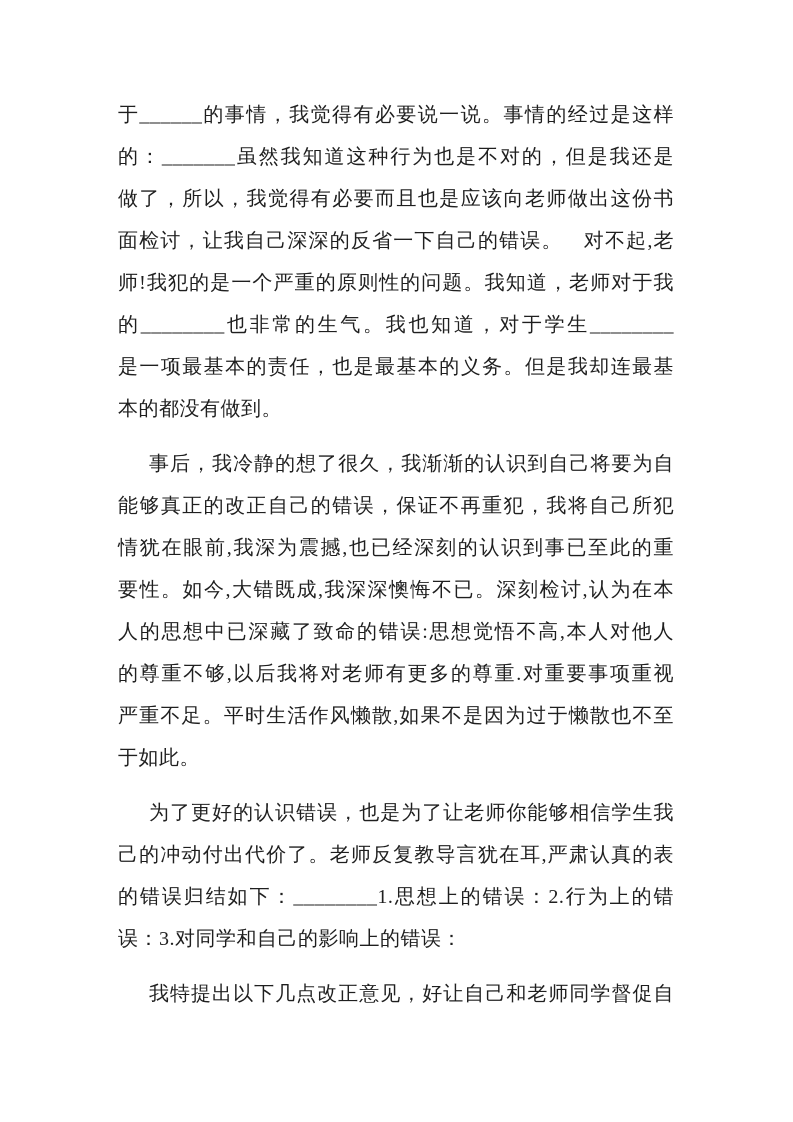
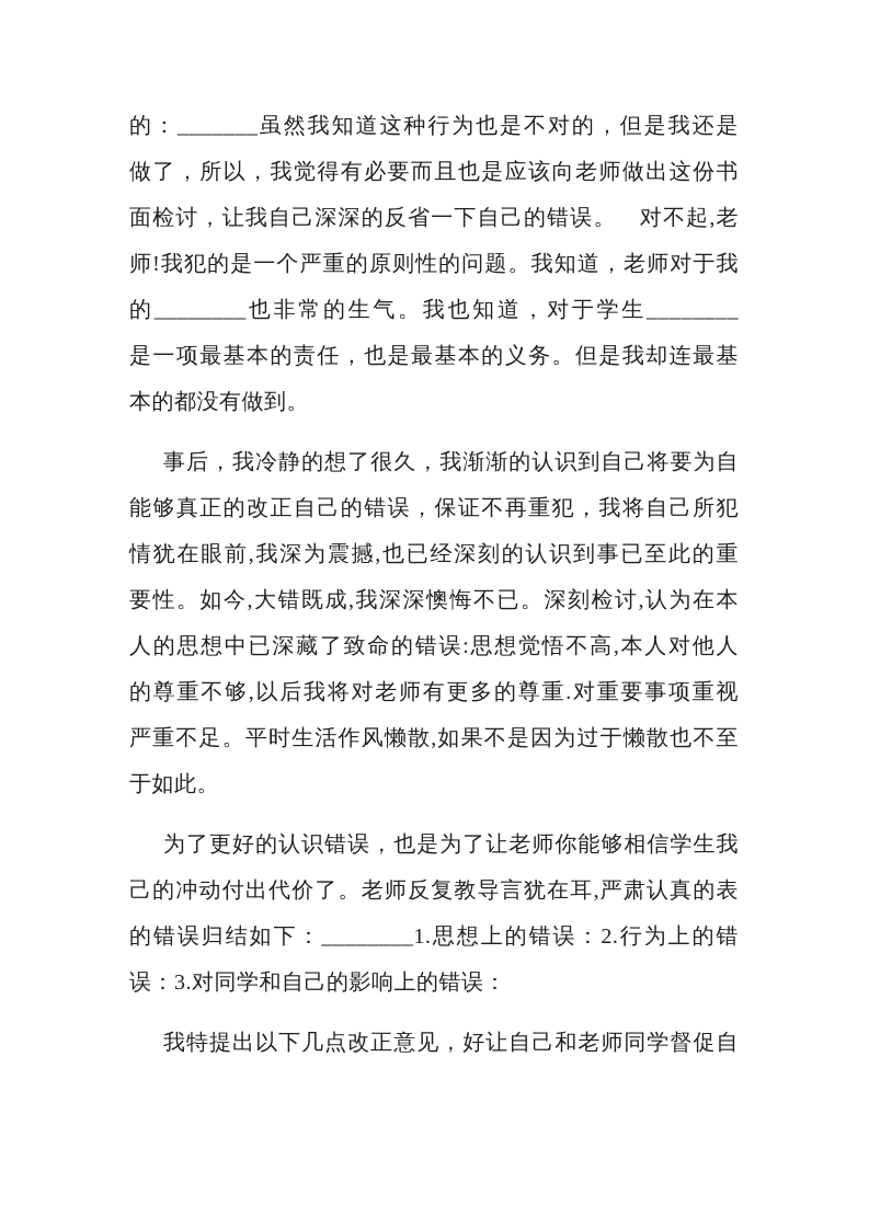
- 于______的事情，我觉得有必要说一说。事情的经过是这样
  的：_______虽然我知道这种行为也是不对的，但是我还是
  做了，所以，我觉得有必要而且也是应该向老师做出这份书
  面检讨，让我自己深深的反省一下自己的错误。 对不起,老
  师!我犯的是一个严重的原则性的问题。我知道，老师对于我
  的________也非常的生气。我也知道，对于学生________
  是一项最基本的责任，也是最基本的义务。但是我却连最基
  本的都没有做到。
  事后，我冷静的想了很久，我渐渐的认识到自己将要为自
  能够真正的改正自己的错误，保证不再重犯，我将自己所犯
  情犹在眼前,我深为震撼,也已经深刻的认识到事已至此的重
  要性。如今,大错既成,我深深懊悔不已。深刻检讨,认为在本
  人的思想中已深藏了致命的错误:思想觉悟不高,本人对他人
  的尊重不够,以后我将对老师有更多的尊重.对重要事项重视
  严重不足。平时生活作风懒散,如果不是因为过于懒散也不至
  于如此。
  为了更好的认识错误，也是为了让老师你能够相信学生我
  己的冲动付出代价了。老师反复教导言犹在耳,严肃认真的表
  的错误归结如下：________1.思想上的错误：2.行为上的错
  误：3.对同学和自己的影响上的错误：
  我特提出以下几点改正意见，好让自己和老师同学督促自
